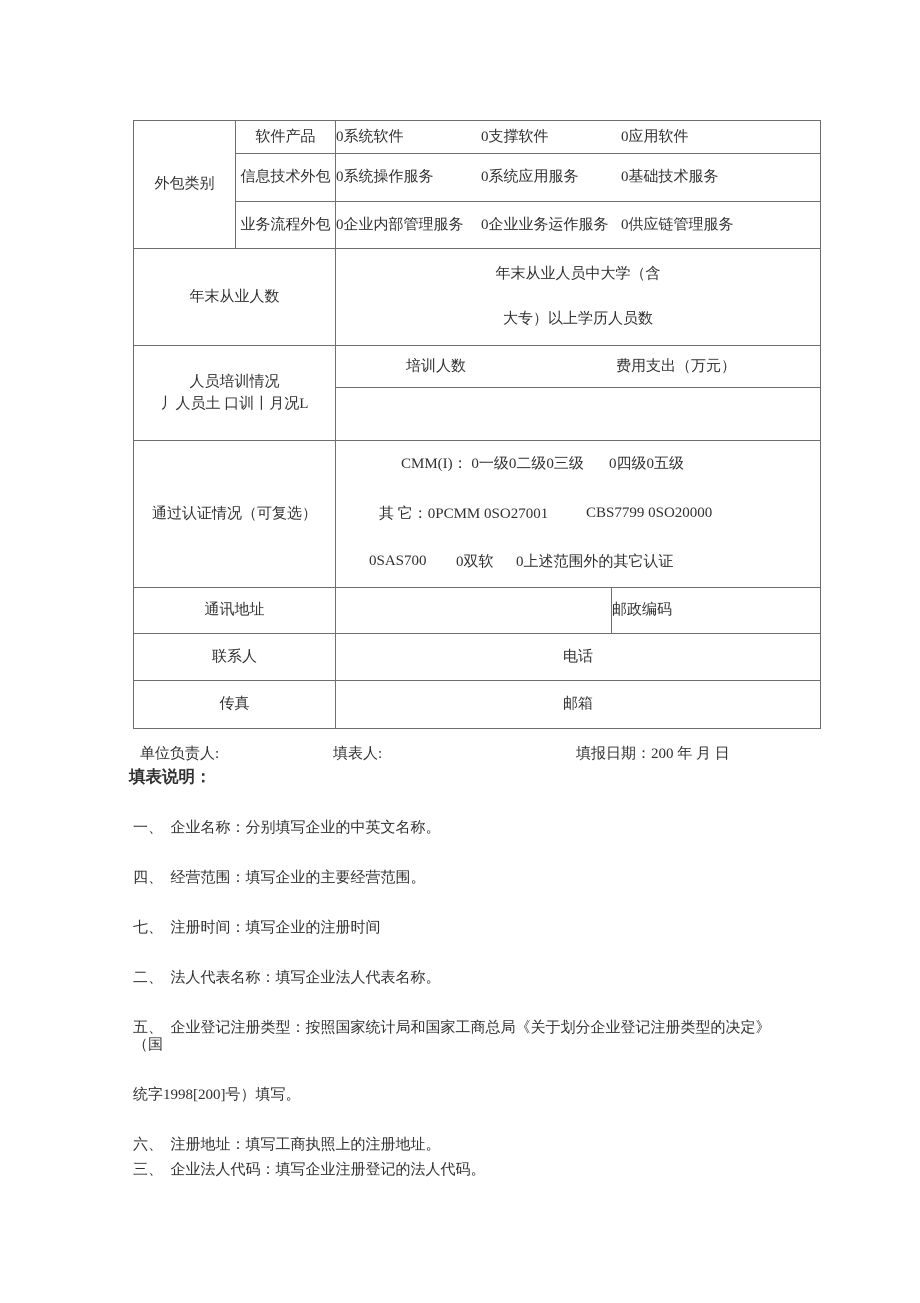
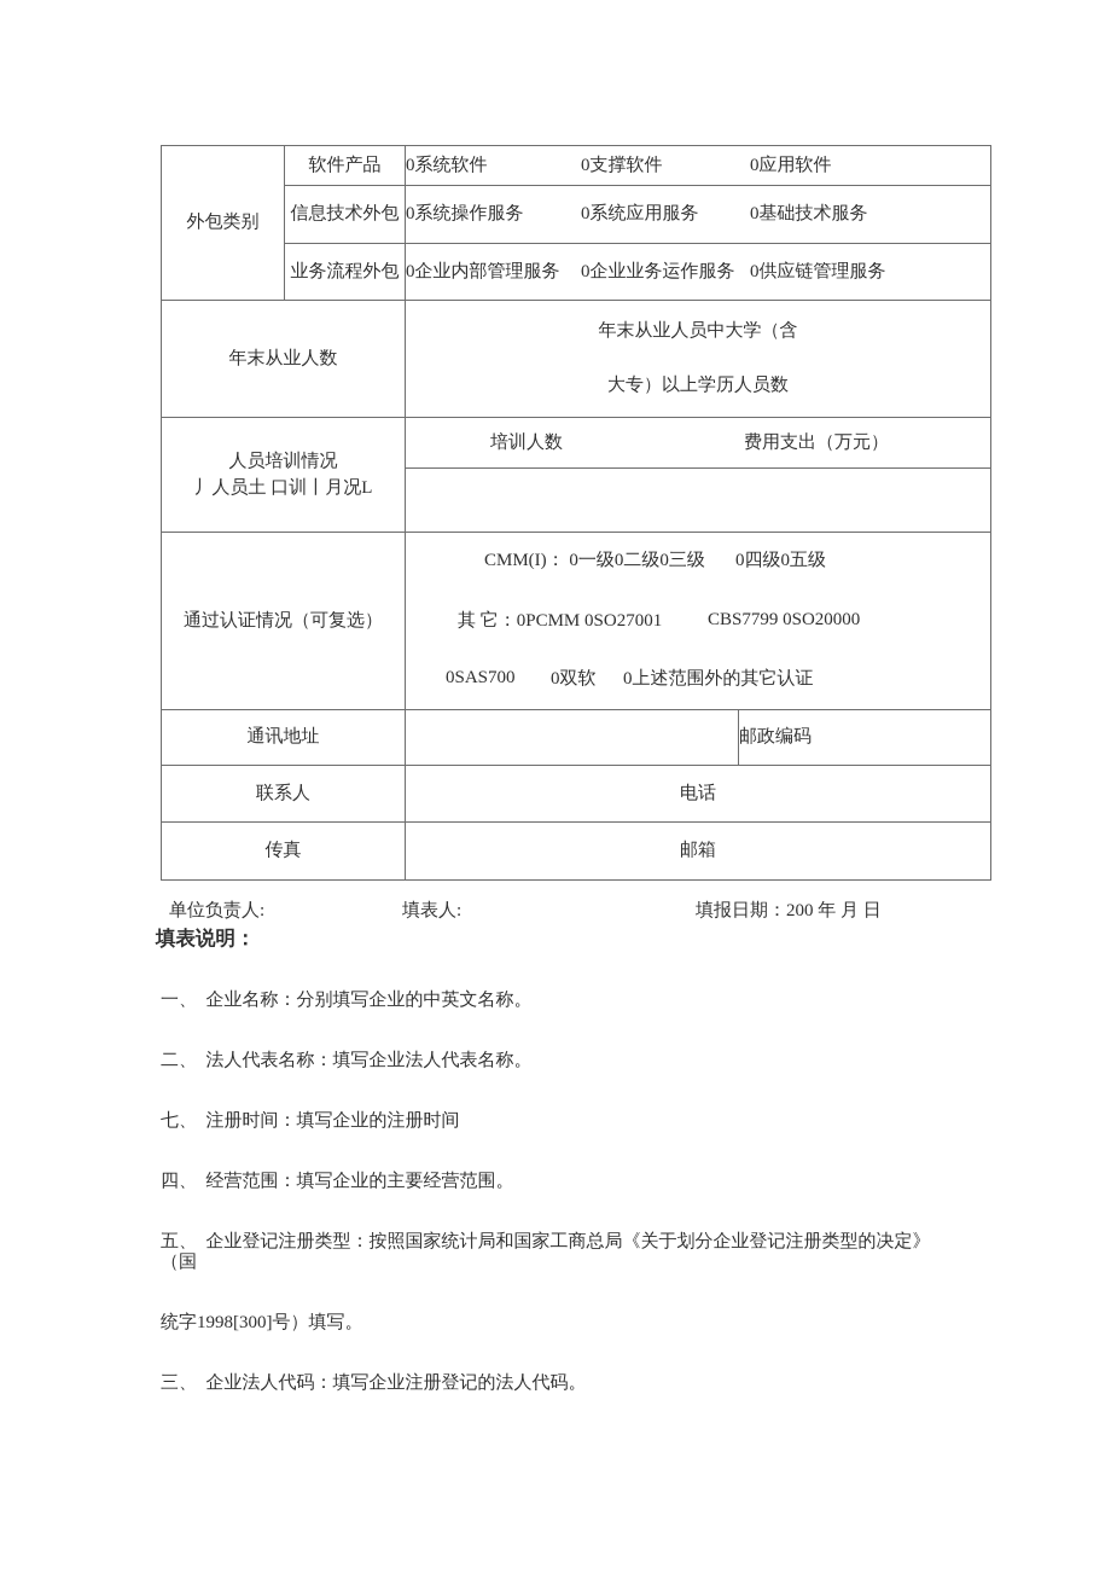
  外包类别	软件产品	0系统软件 0支撑软件 0应用软件
  信息技术外包	0系统操作服务 0系统应用服务 0基础技术服务
  业务流程外包	0企业内部管理服务 0企业业务运作服务 0供应链管理服务
  年末从业人数	年末从业人员中大学（含 大专）以上学历人员数
  人员培训情况 丿人员土 口训丨月况L	培训人数 费用支出（万元）
  通过认证情况（可复选）	CMM(I)： 0一级0二级0三级 0四级0五级 其 它：0PCMM 0SO27001 CBS7799 0SO20000 0SAS700 0双软 0上述范围外的其它认证
  通讯地址		邮政编码
  联系人	电话
  传真	邮箱
  单位负责人:
  填表人:
  填报日期：200 年 月 日
  填表说明：
  一、 企业名称：分别填写企业的中英文名称。
- 四、 经营范围：填写企业的主要经营范围。
+ 二、 法人代表名称：填写企业法人代表名称。
  七、 注册时间：填写企业的注册时间
- 二、 法人代表名称：填写企业法人代表名称。
+ 四、 经营范围：填写企业的主要经营范围。
  五、 企业登记注册类型：按照国家统计局和国家工商总局《关于划分企业登记注册类型的决定》 （国
- 统字1998[200]号）填写。
+ 统字1998[300]号）填写。
- 六、 注册地址：填写工商执照上的注册地址。
  三、 企业法人代码：填写企业注册登记的法人代码。
